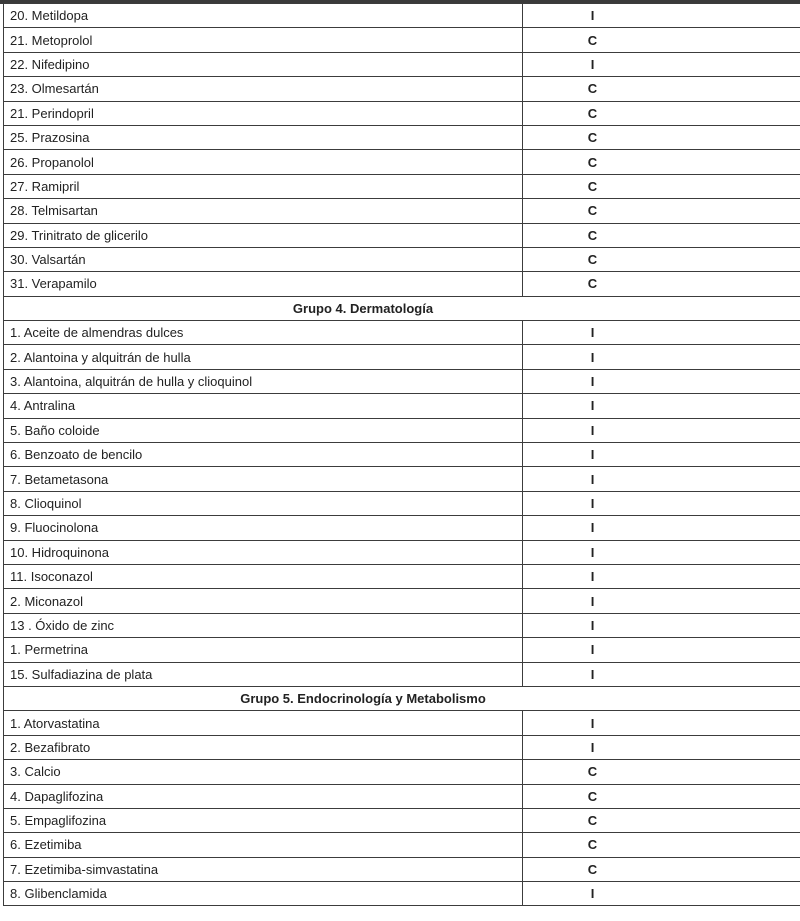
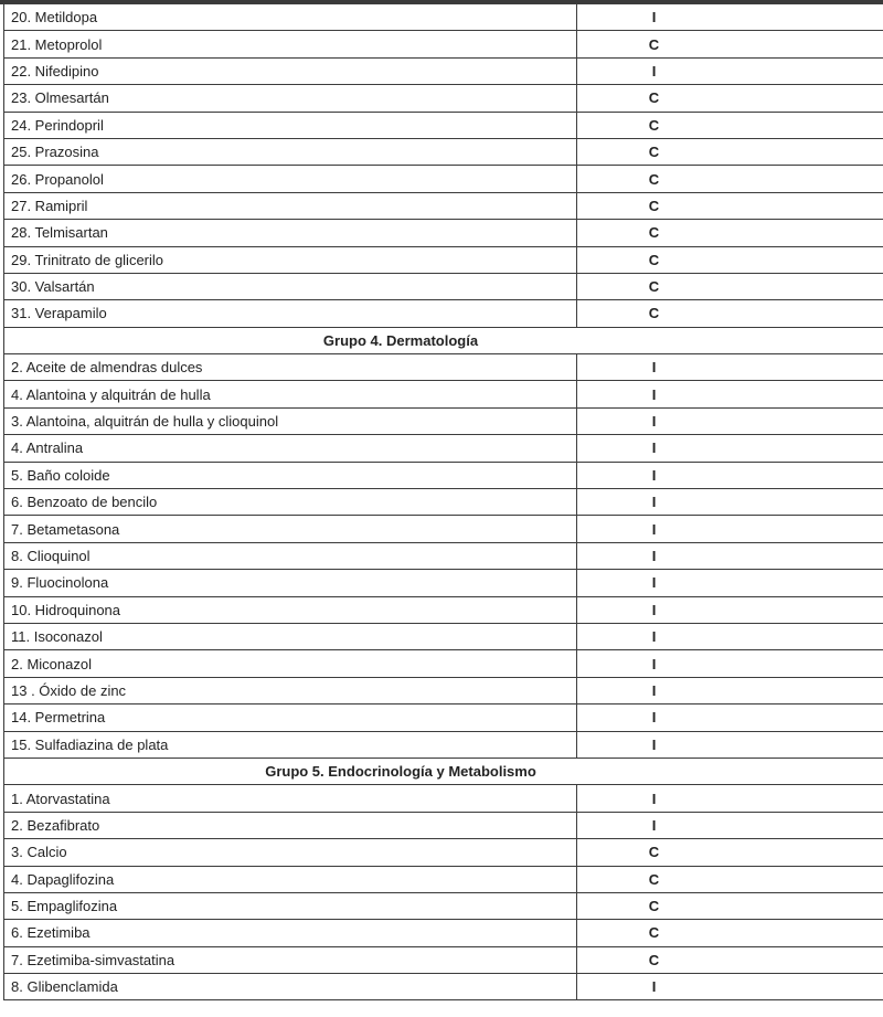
  20. Metildopa	I
  21. Metoprolol	C
  22. Nifedipino	I
  23. Olmesartán	C
- 21. Perindopril	C
+ 24. Perindopril	C
  25. Prazosina	C
  26. Propanolol	C
  27. Ramipril	C
  28. Telmisartan	C
  29. Trinitrato de glicerilo	C
  30. Valsartán	C
  31. Verapamilo	C
  Grupo 4. Dermatología
- 1. Aceite de almendras dulces	I
+ 2. Aceite de almendras dulces	I
- 2. Alantoina y alquitrán de hulla	I
+ 4. Alantoina y alquitrán de hulla	I
  3. Alantoina, alquitrán de hulla y clioquinol	I
  4. Antralina	I
  5. Baño coloide	I
  6. Benzoato de bencilo	I
  7. Betametasona	I
  8. Clioquinol	I
  9. Fluocinolona	I
  10. Hidroquinona	I
  11. Isoconazol	I
  2. Miconazol	I
  13 . Óxido de zinc	I
- 1. Permetrina	I
+ 14. Permetrina	I
  15. Sulfadiazina de plata	I
  Grupo 5. Endocrinología y Metabolismo
  1. Atorvastatina	I
  2. Bezafibrato	I
  3. Calcio	C
  4. Dapaglifozina	C
  5. Empaglifozina	C
  6. Ezetimiba	C
  7. Ezetimiba-simvastatina	C
  8. Glibenclamida	I
